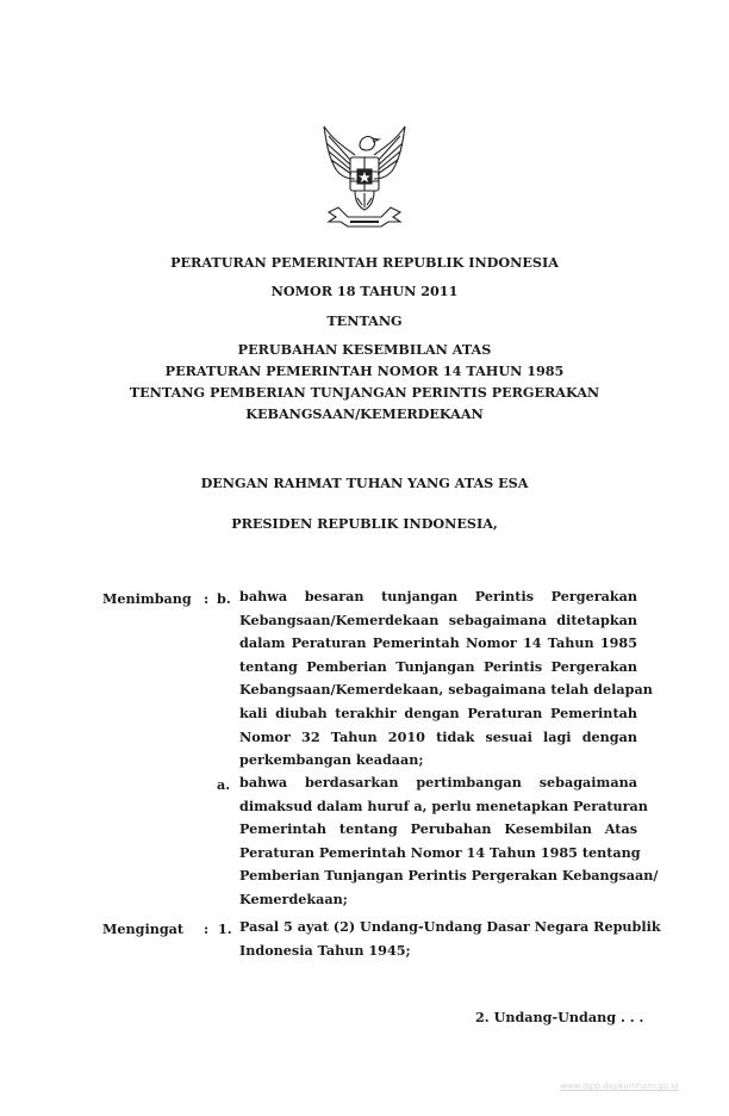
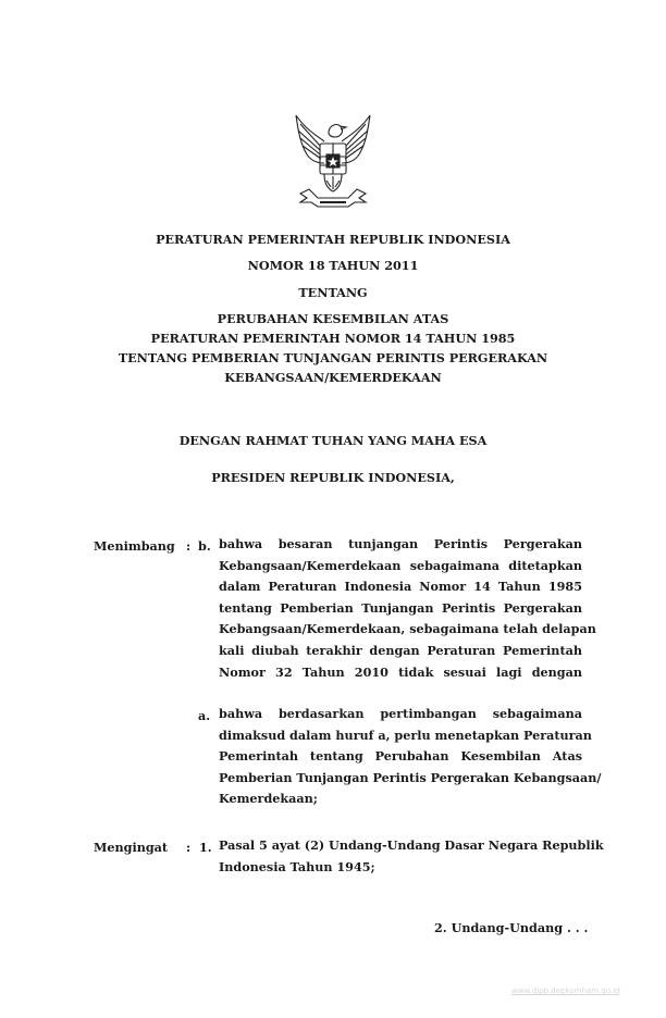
  PERATURAN PEMERINTAH REPUBLIK INDONESIA
  NOMOR 18 TAHUN 2011
  TENTANG
  PERUBAHAN KESEMBILAN ATAS
  PERATURAN PEMERINTAH NOMOR 14 TAHUN 1985
  TENTANG PEMBERIAN TUNJANGAN PERINTIS PERGERAKAN
  KEBANGSAAN/KEMERDEKAAN
- DENGAN RAHMAT TUHAN YANG ATAS ESA
+ DENGAN RAHMAT TUHAN YANG MAHA ESA
  PRESIDEN REPUBLIK INDONESIA,
  Menimbang
  :
  b.
  bahwa besaran tunjangan Perintis Pergerakan
  Kebangsaan/Kemerdekaan sebagaimana ditetapkan
- dalam Peraturan Pemerintah Nomor 14 Tahun 1985
+ dalam Peraturan Indonesia Nomor 14 Tahun 1985
  tentang Pemberian Tunjangan Perintis Pergerakan
  Kebangsaan/Kemerdekaan, sebagaimana telah delapan
  kali diubah terakhir dengan Peraturan Pemerintah
  Nomor 32 Tahun 2010 tidak sesuai lagi dengan
- perkembangan keadaan;
  a.
  bahwa berdasarkan pertimbangan sebagaimana
  dimaksud dalam huruf a, perlu menetapkan Peraturan
  Pemerintah tentang Perubahan Kesembilan Atas
- Peraturan Pemerintah Nomor 14 Tahun 1985 tentang
  Pemberian Tunjangan Perintis Pergerakan Kebangsaan/
  Kemerdekaan;
  Mengingat
  :
  1.
  Pasal 5 ayat (2) Undang-Undang Dasar Negara Republik
  Indonesia Tahun 1945;
  2. Undang-Undang . . .
  www.djpp.depkumham.go.id
